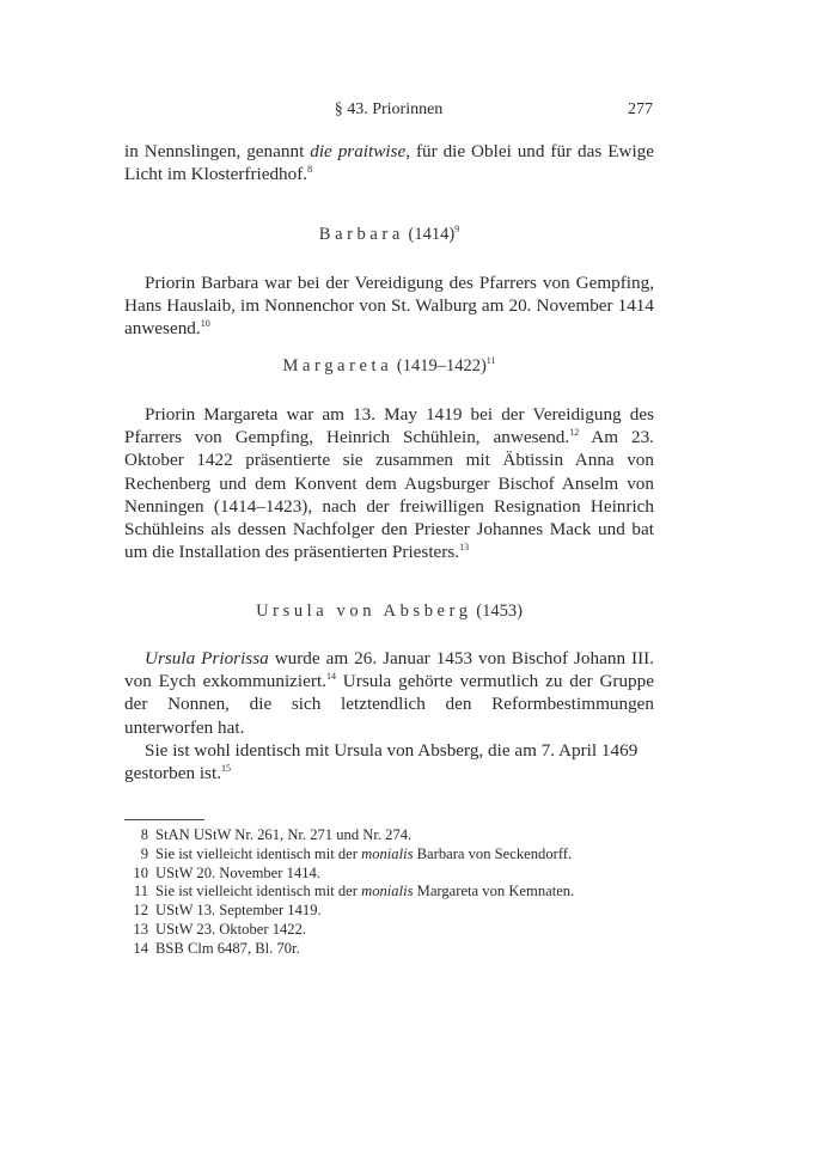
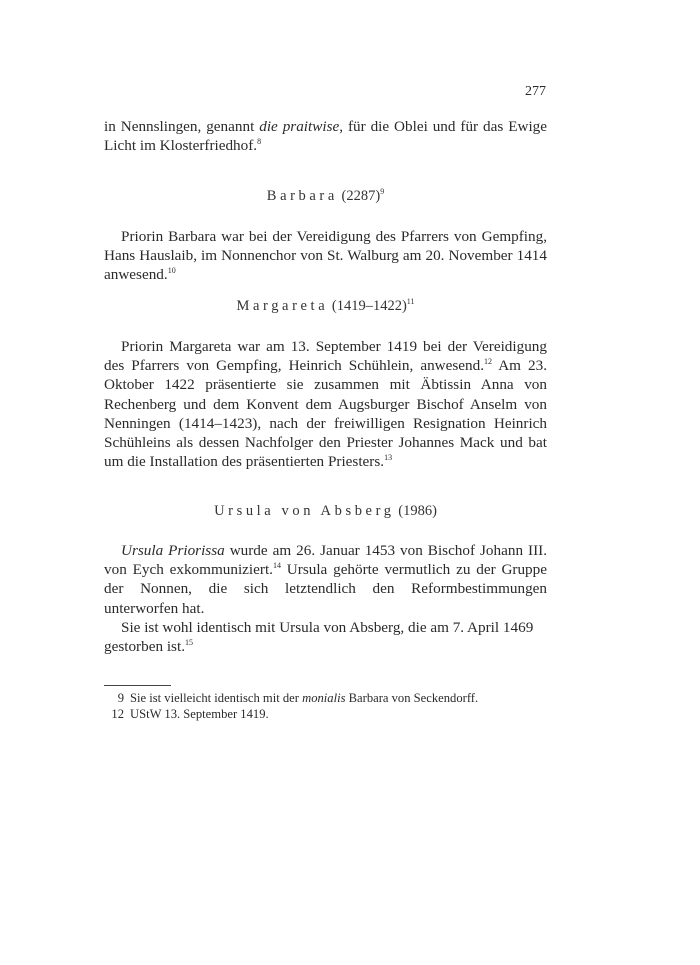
- § 43. Priorinnen
  277
  in Nennslingen, genannt die praitwise, für die Oblei und für das Ewige Licht im Klosterfriedhof.8
- Barbara (1414)9
+ Barbara (2287)9
  Priorin Barbara war bei der Vereidigung des Pfarrers von Gempfing, Hans Hauslaib, im Nonnenchor von St. Walburg am 20. November 1414 anwesend.10
  Margareta (1419–1422)11
- Priorin Margareta war am 13. May 1419 bei der Vereidigung des Pfarrers von Gempfing, Heinrich Schühlein, anwesend.12 Am 23. Oktober 1422 präsentierte sie zusammen mit Äbtissin Anna von Rechenberg und dem Konvent dem Augsburger Bischof Anselm von Nenningen (1414–1423), nach der freiwilligen Resignation Heinrich Schühleins als dessen Nachfolger den Priester Johannes Mack und bat um die Installation des präsentierten Priesters.13
+ Priorin Margareta war am 13. September 1419 bei der Vereidigung des Pfarrers von Gempfing, Heinrich Schühlein, anwesend.12 Am 23. Oktober 1422 präsentierte sie zusammen mit Äbtissin Anna von Rechenberg und dem Konvent dem Augsburger Bischof Anselm von Nenningen (1414–1423), nach der freiwilligen Resignation Heinrich Schühleins als dessen Nachfolger den Priester Johannes Mack und bat um die Installation des präsentierten Priesters.13
- Ursula von Absberg (1453)
+ Ursula von Absberg (1986)
  Ursula Priorissa wurde am 26. Januar 1453 von Bischof Johann III. von Eych exkommuniziert.14 Ursula gehörte vermutlich zu der Gruppe der Nonnen, die sich letztendlich den Reformbestimmungen unterworfen hat.
  Sie ist wohl identisch mit Ursula von Absberg, die am 7. April 1469 ge­storben ist.15
- 8
- StAN UStW Nr. 261, Nr. 271 und Nr. 274.
  9
  Sie ist vielleicht identisch mit der monialis Barbara von Seckendorff.
- 10
- UStW 20. November 1414.
- 11
- Sie ist vielleicht identisch mit der monialis Margareta von Kemnaten.
  12
  UStW 13. September 1419.
- 13
- UStW 23. Oktober 1422.
- 14
- BSB Clm 6487, Bl. 70r.
